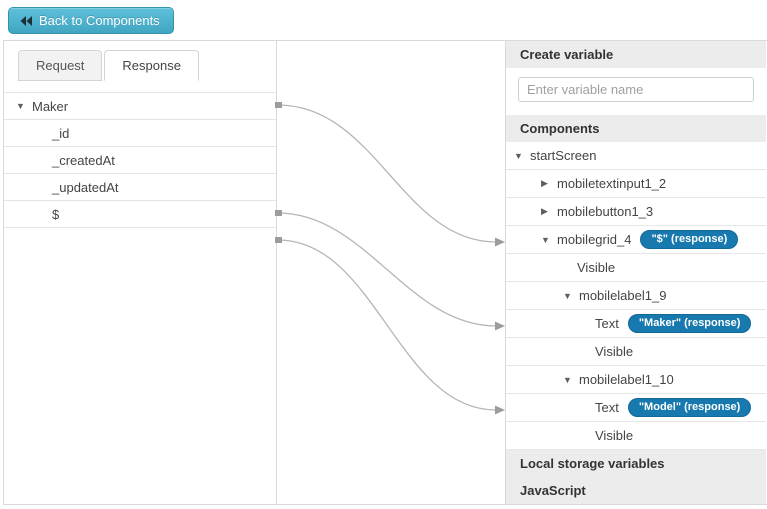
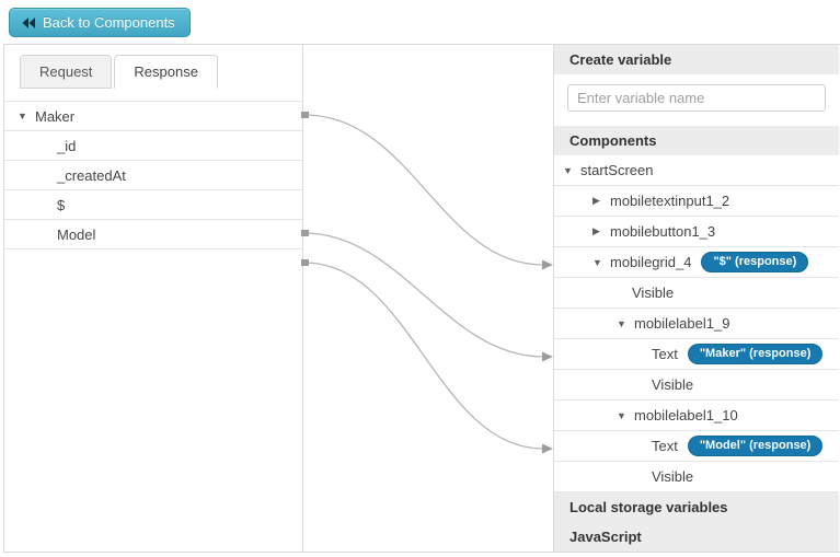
  Back to Components
  Request
  Response
  ▼
  Maker
  _id
  _createdAt
- _updatedAt
  $
+ Model
  Create variable
  Enter variable name
  Components
  ▼
  startScreen
  ▶
  mobiletextinput1_2
  ▶
  mobilebutton1_3
  ▼
  mobilegrid_4
  "$" (response)
  Visible
  ▼
  mobilelabel1_9
  Text
  "Maker" (response)
  Visible
  ▼
  mobilelabel1_10
  Text
  "Model" (response)
  Visible
  Local storage variables
  JavaScript
